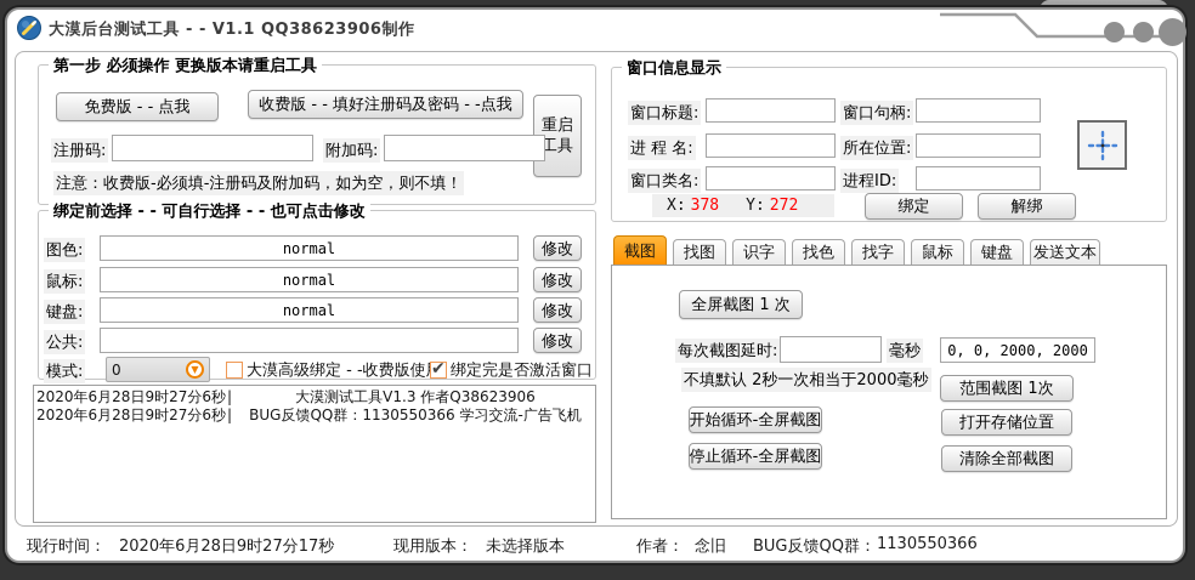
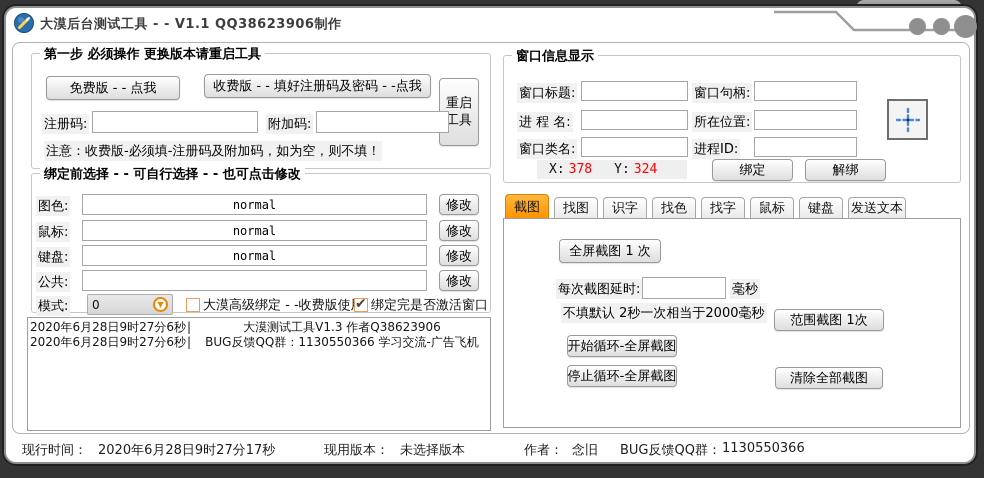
  大漠后台测试工具 - - V1.1 QQ38623906制作
  第一步 必须操作 更换版本请重启工具
  免费版 - - 点我
  收费版 - - 填好注册码及密码 - -点我
  重启工具
  注册码:
  附加码:
  注意：收费版-必须填-注册码及附加码，如为空，则不填！
  绑定前选择 - - 可自行选择 - - 也可点击修改
  图色:
  normal
  修改
  鼠标:
  normal
  修改
  键盘:
  normal
  修改
  公共:
  修改
  模式:
  0
  ▼
  大漠高级绑定 - -收费版使
  绑定完是否激活窗口
  2020年6月28日9时27分6秒
  |
  大漠测试工具V1.3 作者Q38623906
  2020年6月28日9时27分6秒
  |
  BUG反馈QQ群：1130550366 学习交流-广告飞机
  窗口信息显示
  窗口标题:
  窗口句柄:
  进 程 名:
  所在位置:
  窗口类名:
  进程ID:
  X:
  378
  Y:
- 272
+ 324
  绑定
  解绑
  截图
  找图
  识字
  找色
  找字
  鼠标
  键盘
  发送文本
  全屏截图 1 次
  每次截图延时:
  毫秒
- 0, 0, 2000, 2000
  不填默认 2秒一次相当于2000毫秒
  范围截图 1次
  开始循环-全屏截图
- 打开存储位置
  停止循环-全屏截图
  清除全部截图
  现行时间：
  2020年6月28日9时27分17秒
  现用版本：
  未选择版本
  作者：
  念旧
  BUG反馈QQ群：
  1130550366
